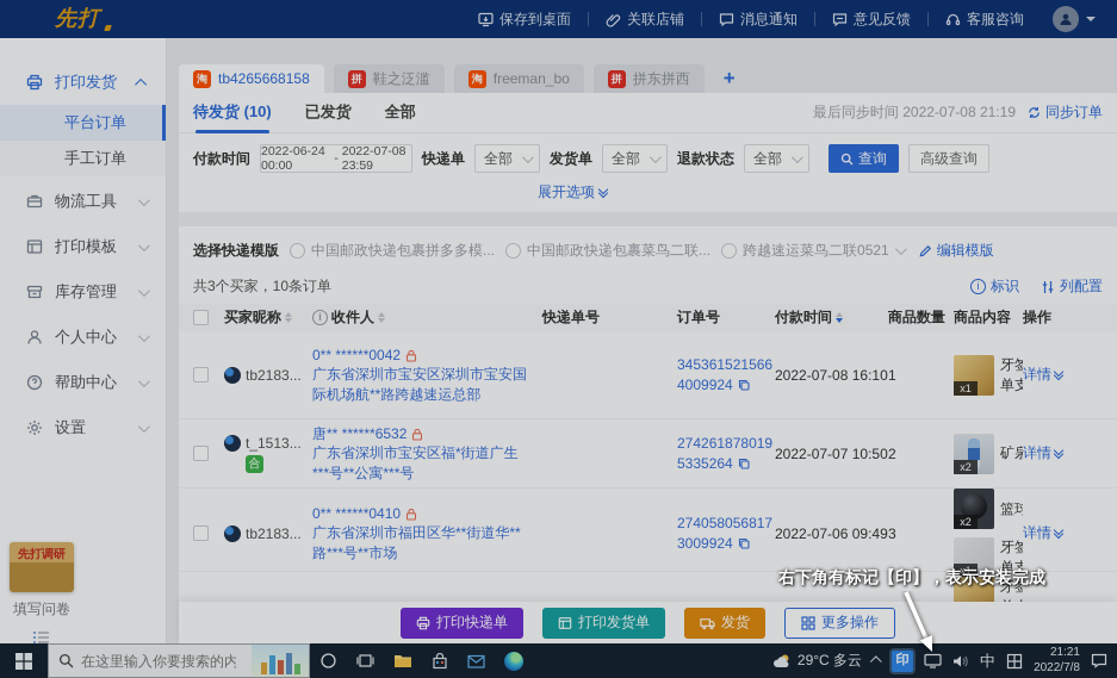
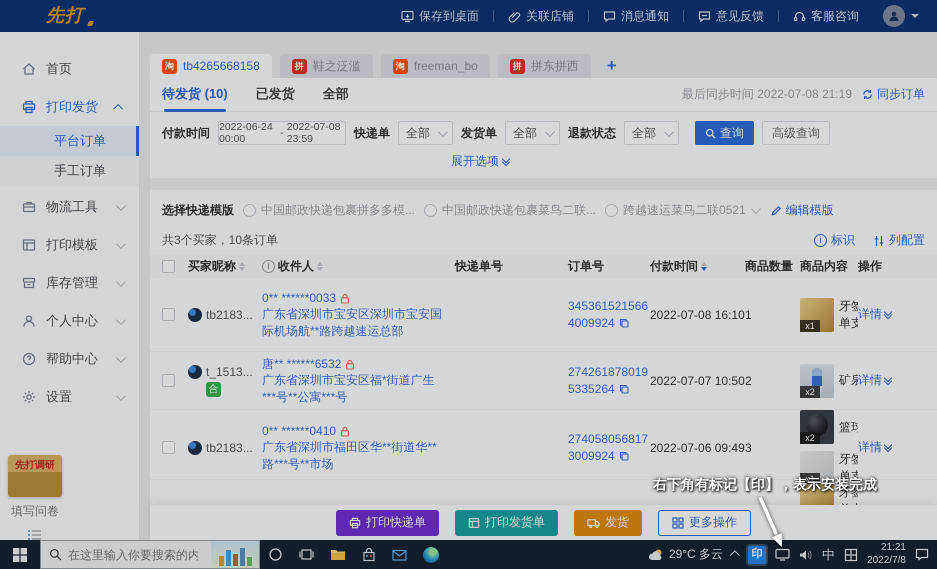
  先打
  保存到桌面
  关联店铺
  消息通知
  意见反馈
  客服咨询
+ 首页
  打印发货
  平台订单
  手工订单
  物流工具
  打印模板
  库存管理
  个人中心
  帮助中心
  设置
  淘
  tb4265668158
  拼
  鞋之泛滥
  淘
  freeman_bo
  拼
  拼东拼西
  +
  待发货 (10)
  已发货
  全部
  最后同步时间 2022-07-08 21:19
  同步订单
  付款时间
  2022-06-24 00:00
  -
  2022-07-08 23:59
  快递单
  全部
  发货单
  全部
  退款状态
  全部
  查询
  高级查询
  展开选项
  选择快递模版
  中国邮政快递包裹拼多多模...
  中国邮政快递包裹菜鸟二联...
  跨越速运菜鸟二联0521
  编辑模版
  共3个买家，10条订单
  标识
  列配置
  买家昵称
  收件人
  快递单号
  订单号
  付款时间
  商品数量
  商品内容
  操作
  tb2183...
- 0** ******0042
+ 0** ******0033
  广东省深圳市宝安区深圳市宝安国际机场航**路跨越速运总部
  345361521566
  4009924
  2022-07-08 16:10
  1
  x1
  牙签
  单支
  详情
  t_1513...
  合
  唐** ******6532
  广东省深圳市宝安区福*街道广生***号**公寓***号
  274261878019
  5335264
  2022-07-07 10:50
  2
  x2
  矿泉
  详情
  tb2183...
  0** ******0410
  广东省深圳市福田区华**街道华**路***号**市场
  274058056817
  3009924
  2022-07-06 09:49
  3
  x2
  篮球
  x1
  牙签
  单支
  详情
  牙签
  打印快递单
  打印发货单
  发货
  更多操作
  先打调研
  填写问卷
  在这里输入你要搜索的内
  29°C 多云
  印
  中
  21:21
  2022/7/8
  右下角有标记【印】，表示安装完成
